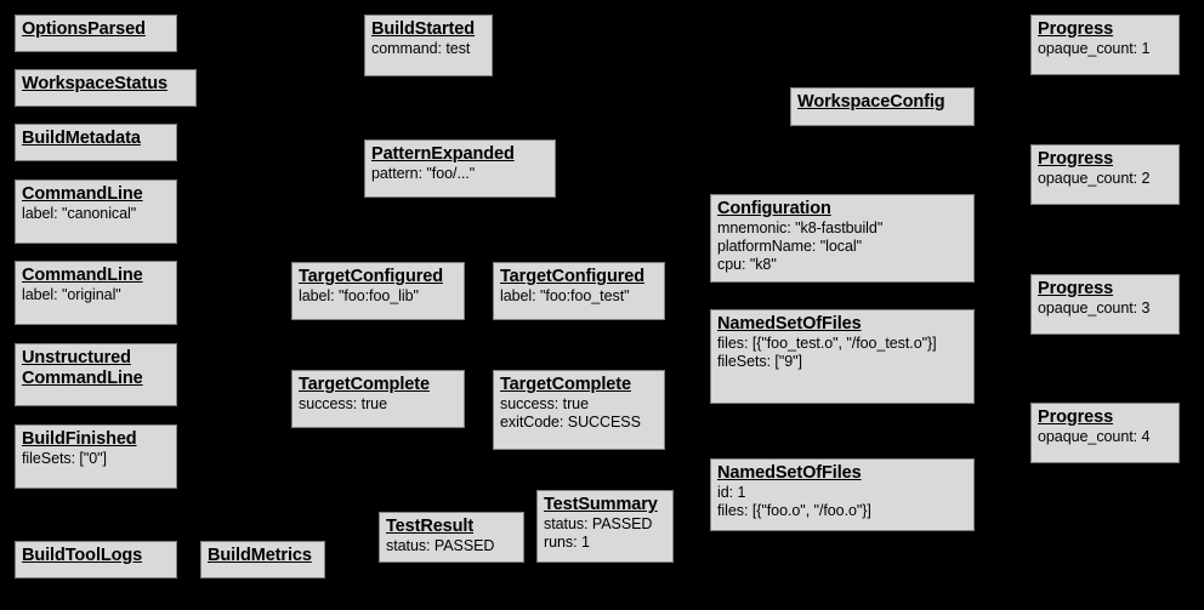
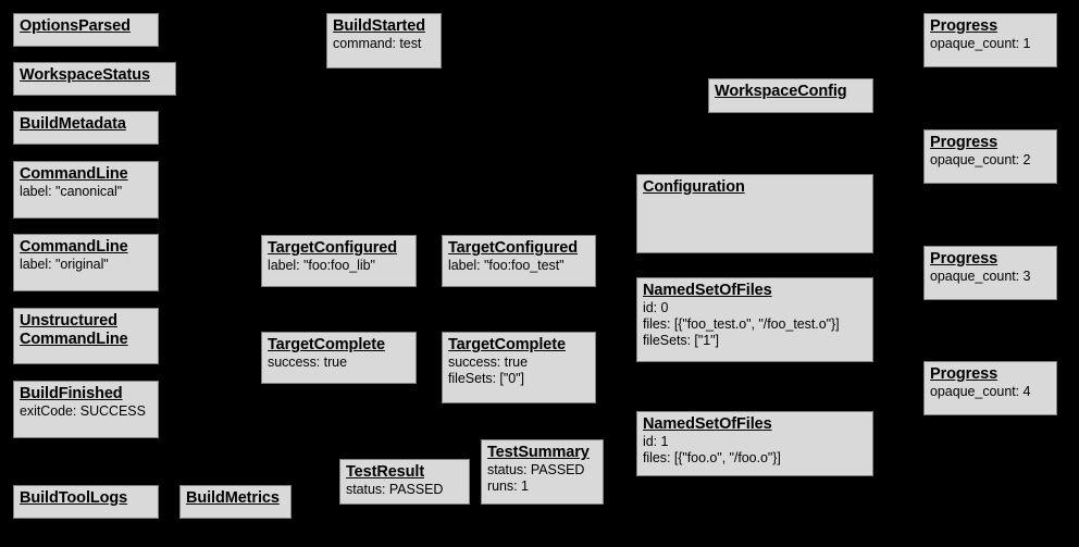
  OptionsParsed
  WorkspaceStatus
  BuildMetadata
  CommandLine
  label: "canonical"
  CommandLine
  label: "original"
  Unstructured
  CommandLine
  BuildFinished
- fileSets: ["0"]
+ exitCode: SUCCESS
  BuildToolLogs
  BuildMetrics
  BuildStarted
  command: test
- PatternExpanded
- pattern: "foo/..."
  TargetConfigured
  label: "foo:foo_lib"
  TargetConfigured
  label: "foo:foo_test"
  TargetComplete
  success: true
  TargetComplete
  success: true
- exitCode: SUCCESS
+ fileSets: ["0"]
  TestResult
  status: PASSED
  TestSummary
  status: PASSED
  runs: 1
  WorkspaceConfig
  Configuration
- mnemonic: "k8-fastbuild"
- platformName: "local"
- cpu: "k8"
  NamedSetOfFiles
+ id: 0
  files: [{"foo_test.o", "/foo_test.o"}]
- fileSets: ["9"]
+ fileSets: ["1"]
  NamedSetOfFiles
  id: 1
  files: [{"foo.o", "/foo.o"}]
  Progress
  opaque_count: 1
  Progress
  opaque_count: 2
  Progress
  opaque_count: 3
  Progress
  opaque_count: 4
